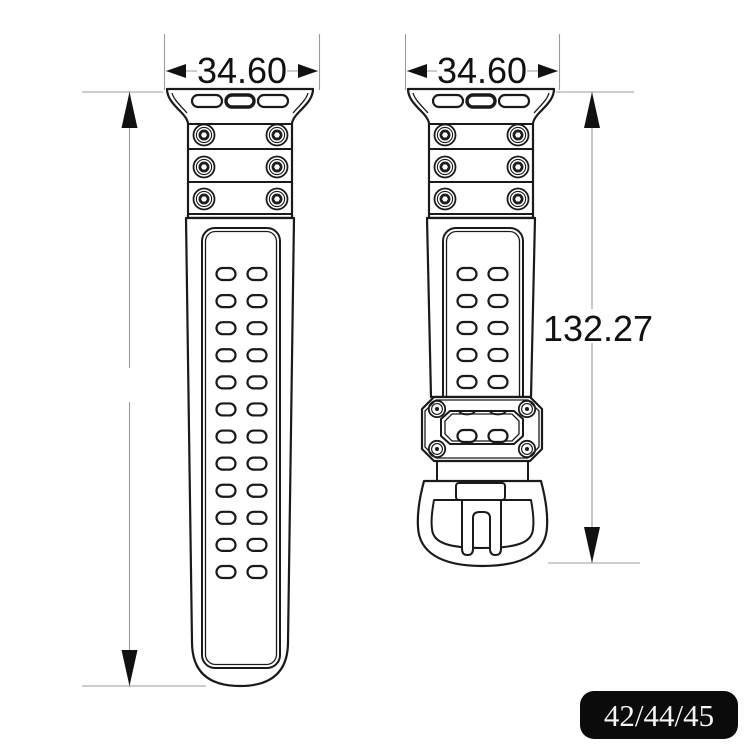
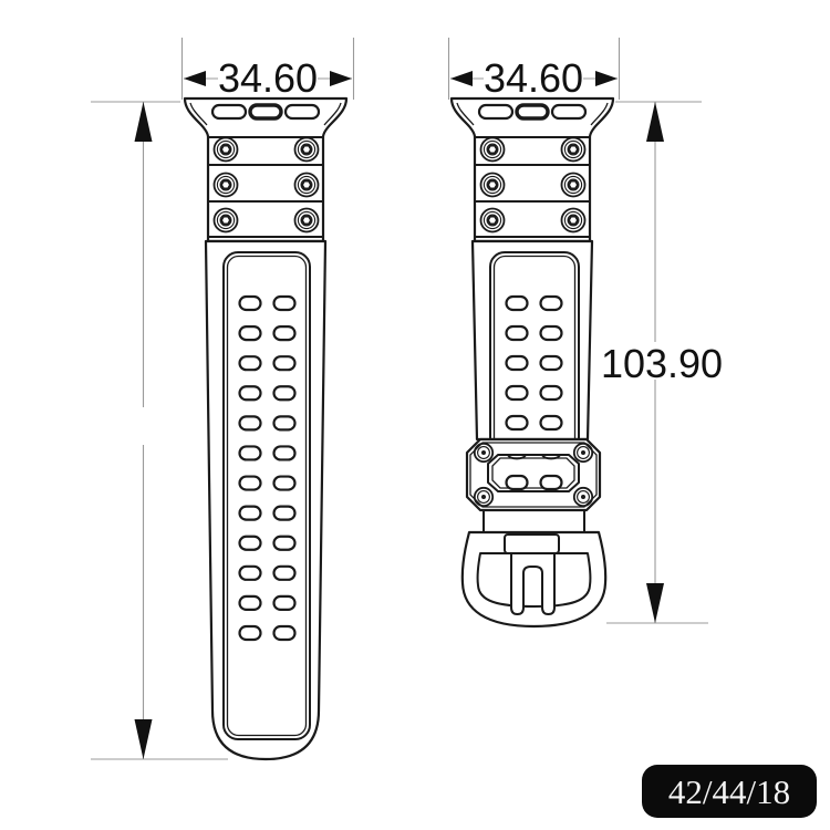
  34.60
  34.60
- 132.27
+ 103.90
- 42/44/45
+ 42/44/18
